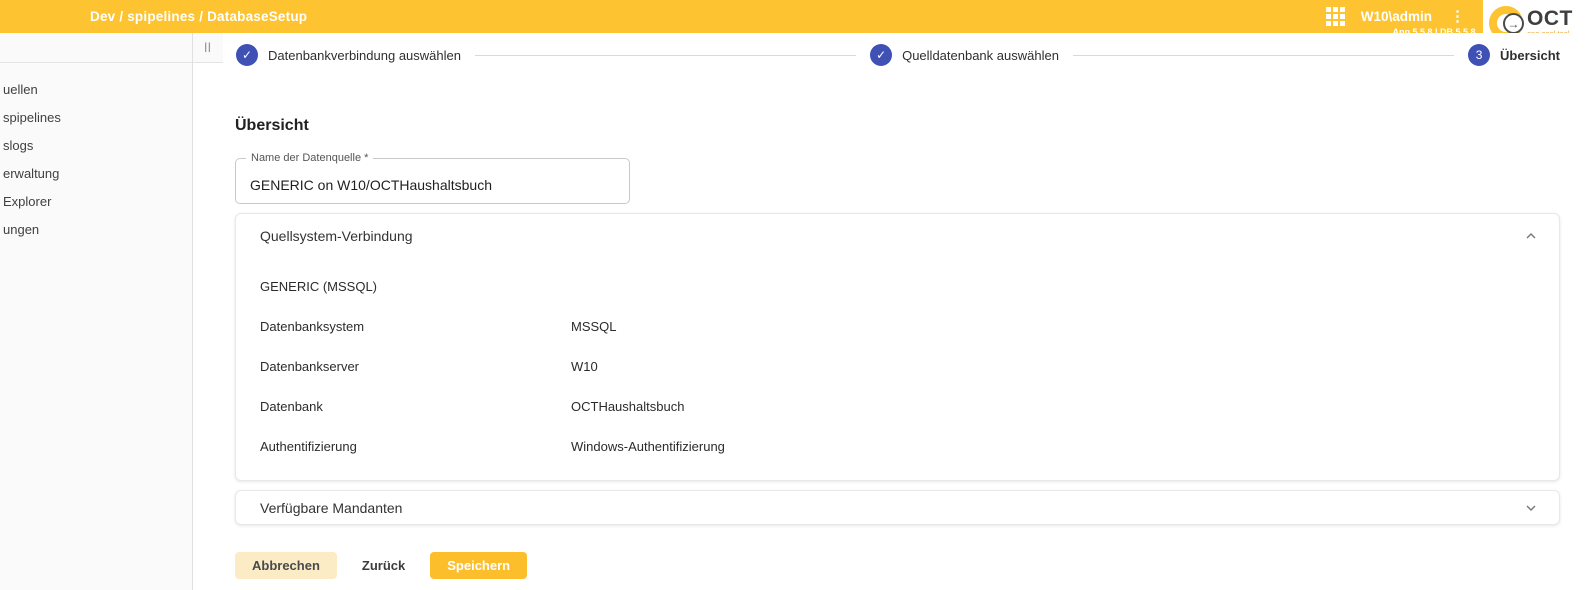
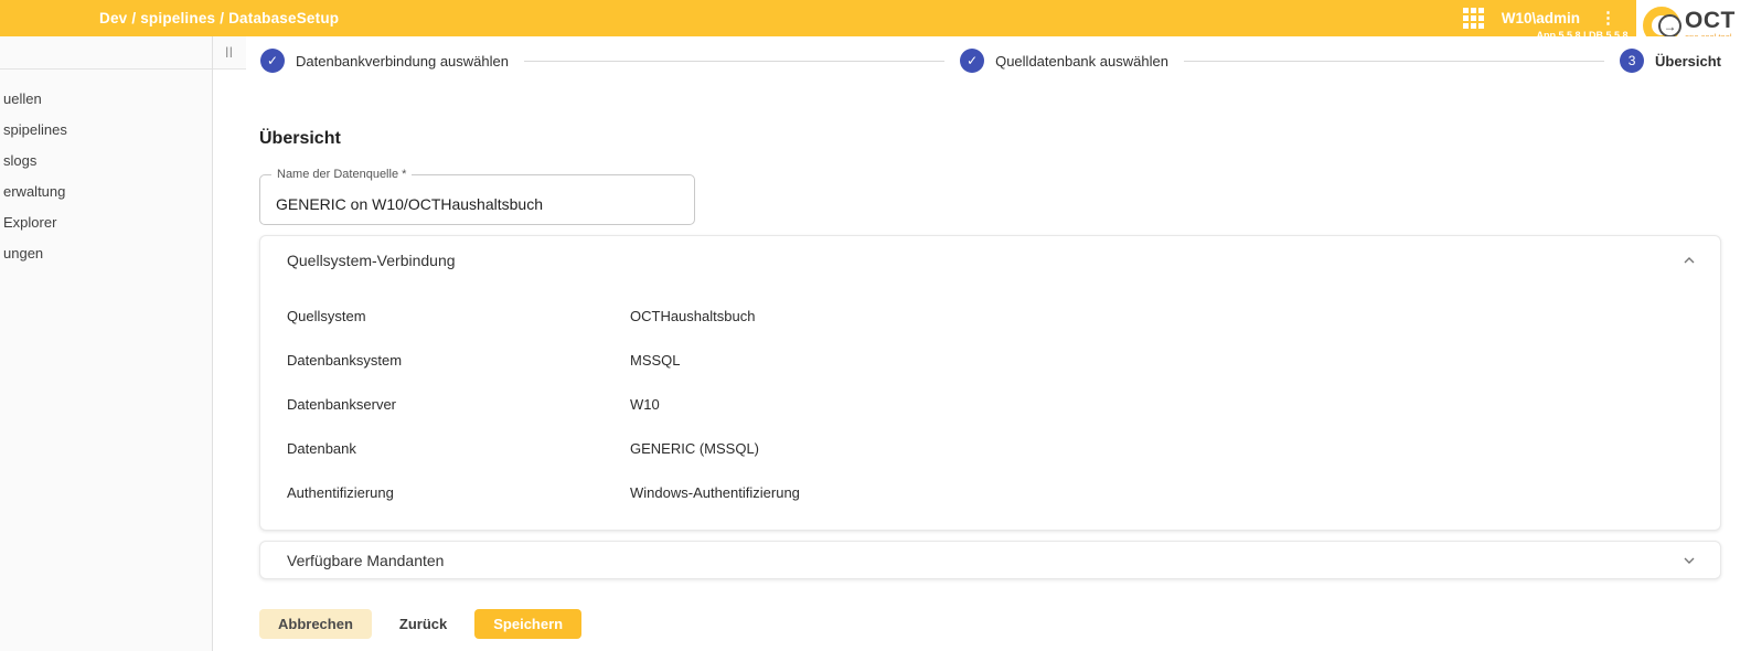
  Dev / spipelines / DatabaseSetup
  W10\admin
  ⋮
  App 5.5.8 | DB 5.5.8
  →
  OCT
  ||
  uellen
  spipelines
  slogs
  erwaltung
  Explorer
  ungen
  ✓
  Datenbankverbindung auswählen
  ✓
  Quelldatenbank auswählen
  3
  Übersicht
  Übersicht
  Name der Datenquelle *
  GENERIC on W10/OCTHaushaltsbuch
  Quellsystem-Verbindung
+ Quellsystem
- GENERIC (MSSQL)
+ OCTHaushaltsbuch
  Datenbanksystem
  MSSQL
  Datenbankserver
  W10
  Datenbank
- OCTHaushaltsbuch
+ GENERIC (MSSQL)
  Authentifizierung
  Windows-Authentifizierung
  Verfügbare Mandanten
  Abbrechen
  Zurück
  Speichern
